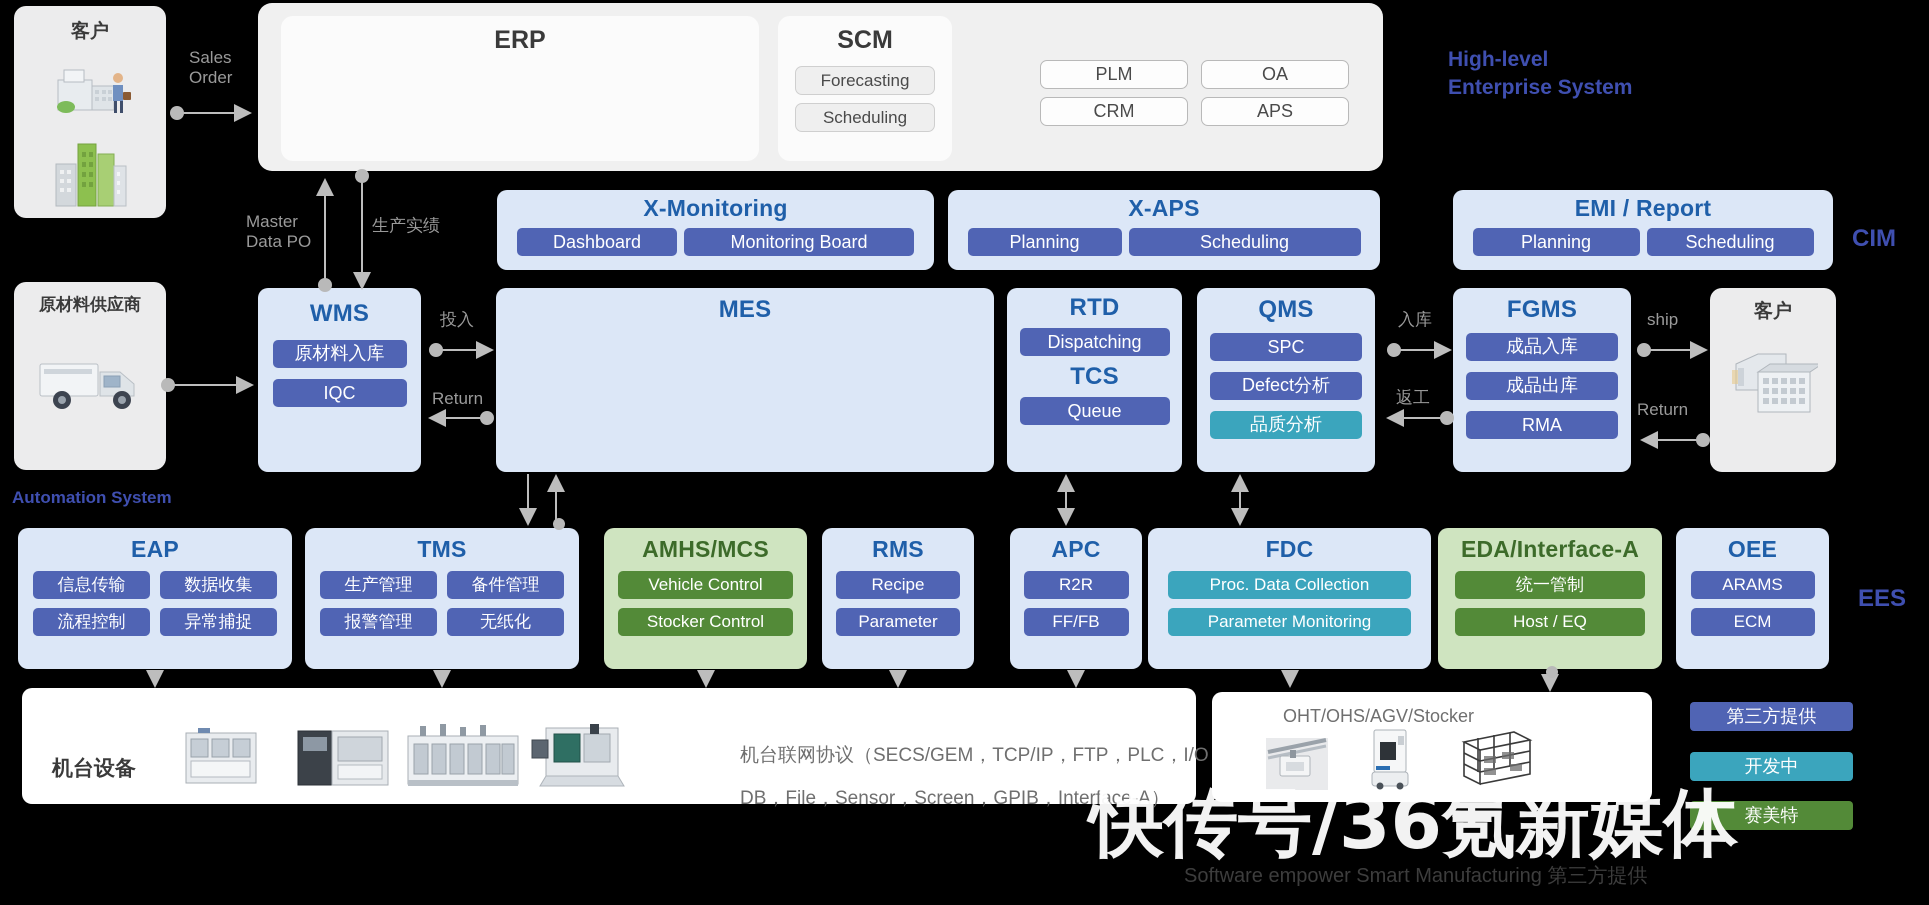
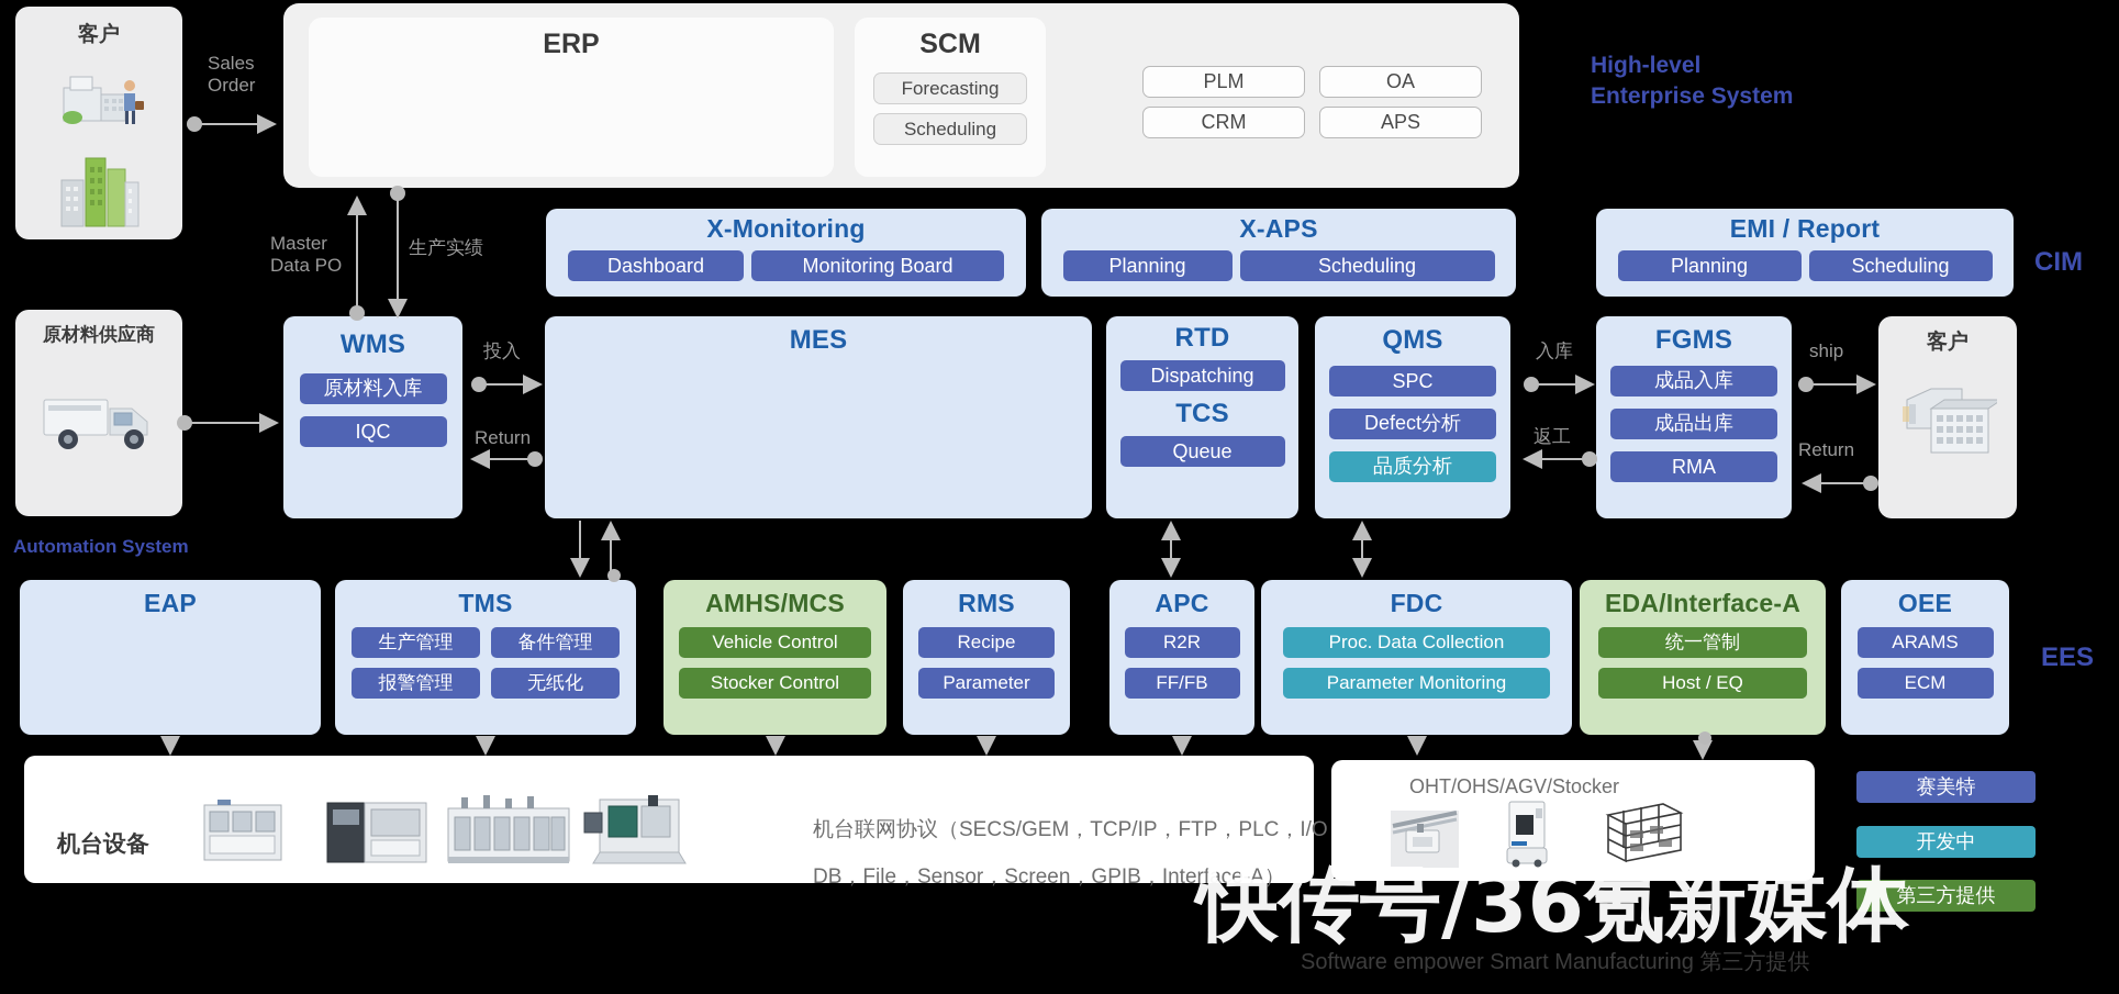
  客户
  原材料供应商
  Automation System
  ERP
  SCM
  Forecasting
  Scheduling
  PLM
  OA
  CRM
  APS
  High-level
  Enterprise System
  X-Monitoring
  Dashboard
  Monitoring Board
  X-APS
  Planning
  Scheduling
  EMI / Report
  Planning
  Scheduling
  CIM
  WMS
  原材料入库
  IQC
  MES
  RTD
  Dispatching
  TCS
  Queue
  QMS
  SPC
  Defect分析
  品质分析
  FGMS
  成品入库
  成品出库
  RMA
  客户
  EAP
- 信息传输
- 数据收集
- 流程控制
- 异常捕捉
  TMS
  生产管理
  备件管理
  报警管理
  无纸化
  AMHS/MCS
  Vehicle Control
  Stocker Control
  RMS
  Recipe
  Parameter
  APC
  R2R
  FF/FB
  FDC
  Proc. Data Collection
  Parameter Monitoring
  EDA/Interface-A
  统一管制
  Host / EQ
  OEE
  ARAMS
  ECM
  EES
  机台设备
  机台联网协议（SECS/GEM，TCP/IP，FTP，PLC，I/O
  DB，File，Sensor，Screen，GPIB，Interface-A）
  OHT/OHS/AGV/Stocker
- 第三方提供
+ 赛美特
  开发中
- 赛美特
+ 第三方提供
  Sales
  Order
  Master
  Data PO
  生产实绩
  投入
  Return
  入库
  返工
  ship
  Return
  Software empower Smart Manufacturing 第三方提供
  快传号/36氪新媒体
